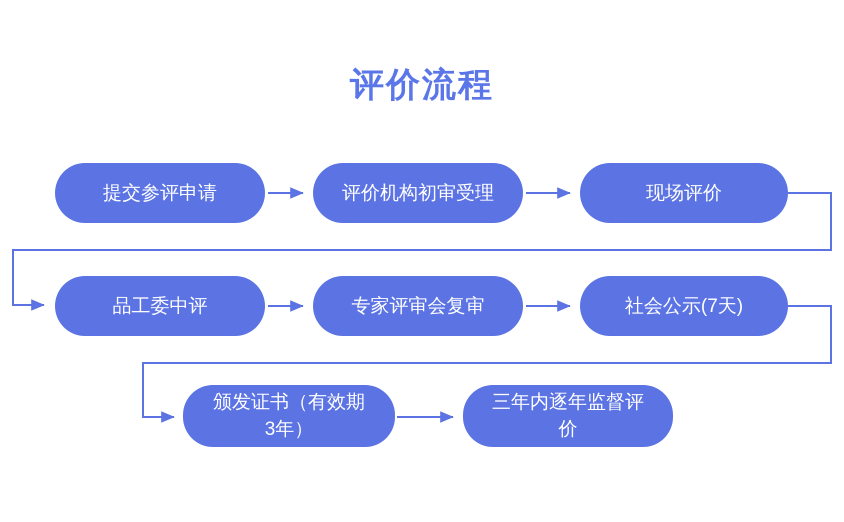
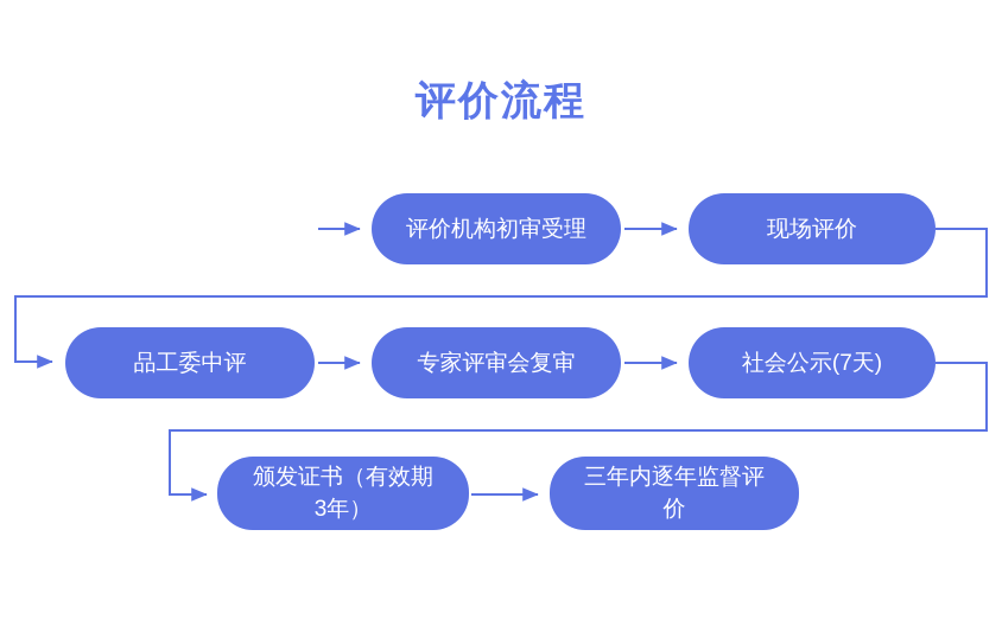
  评价流程
- 提交参评申请
  评价机构初审受理
  现场评价
  品工委中评
  专家评审会复审
  社会公示(7天)
  颁发证书（有效期
  3年）
  三年内逐年监督评
  价
